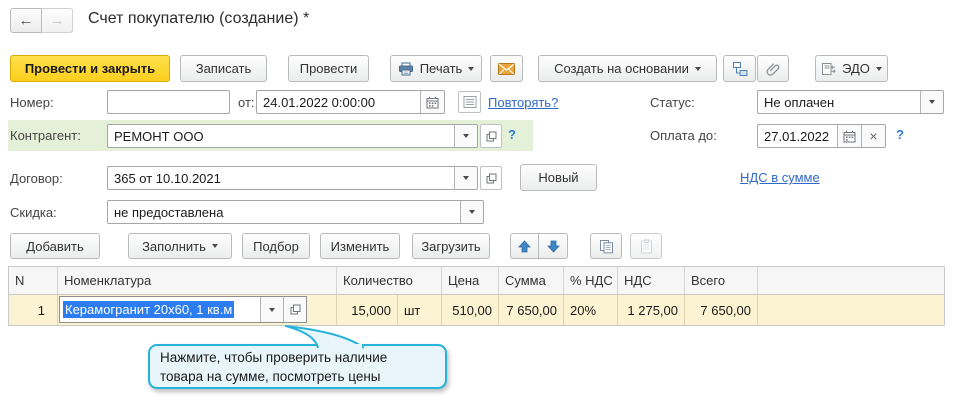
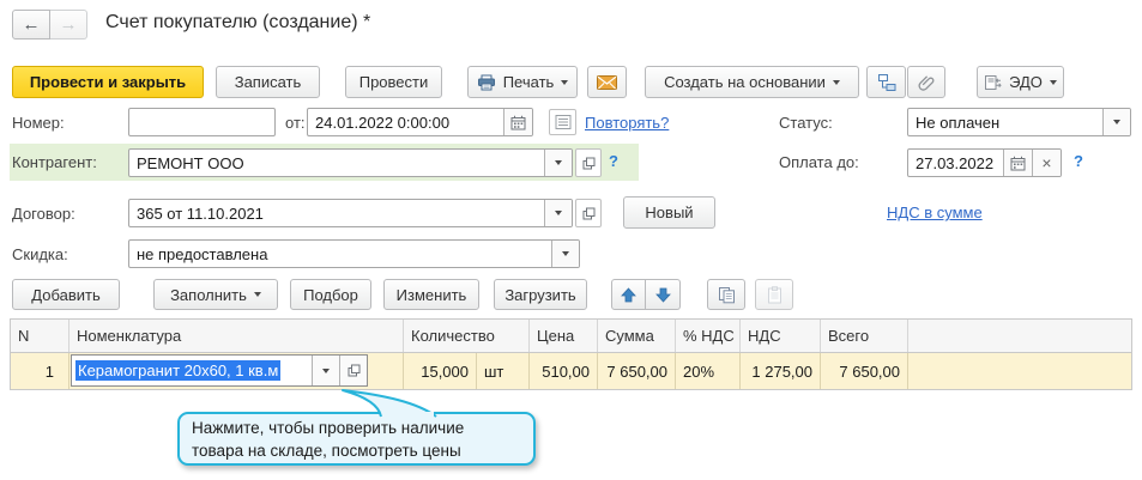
  ←
  →
  Счет покупателю (создание) *
  Провести и закрыть
  Записать
  Провести
  Печать
  Создать на основании
  ЭДО
  Номер:
  от:
  24.01.2022 0:00:00
  Повторять?
  Статус:
  Не оплачен
  Контрагент:
  РЕМОНТ ООО
  ?
  Оплата до:
- 27.01.2022
+ 27.03.2022
  ×
  ?
  Договор:
- 365 от 10.10.2021
+ 365 от 11.10.2021
  Новый
  НДС в сумме
  Скидка:
  не предоставлена
  Добавить
  Заполнить
  Подбор
  Изменить
  Загрузить
  N
  Номенклатура
  Количество
  Цена
  Сумма
  % НДС
  НДС
  Всего
  1
  Керамогранит 20x60, 1 кв.м
  15,000
  шт
  510,00
  7 650,00
  20%
  1 275,00
  7 650,00
  Нажмите, чтобы проверить наличие
- товара на сумме, посмотреть цены
+ товара на складе, посмотреть цены
